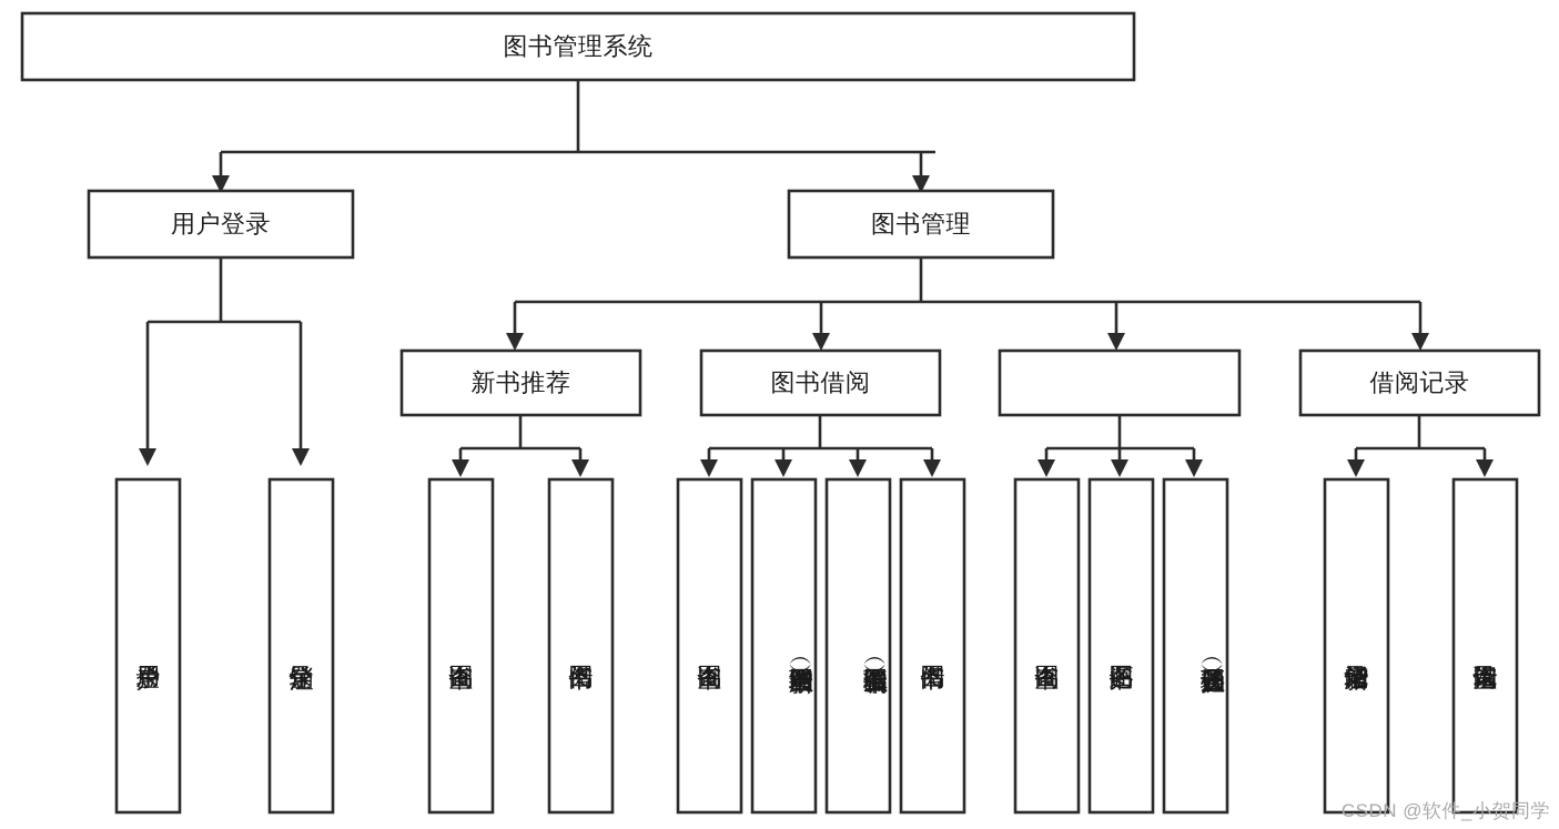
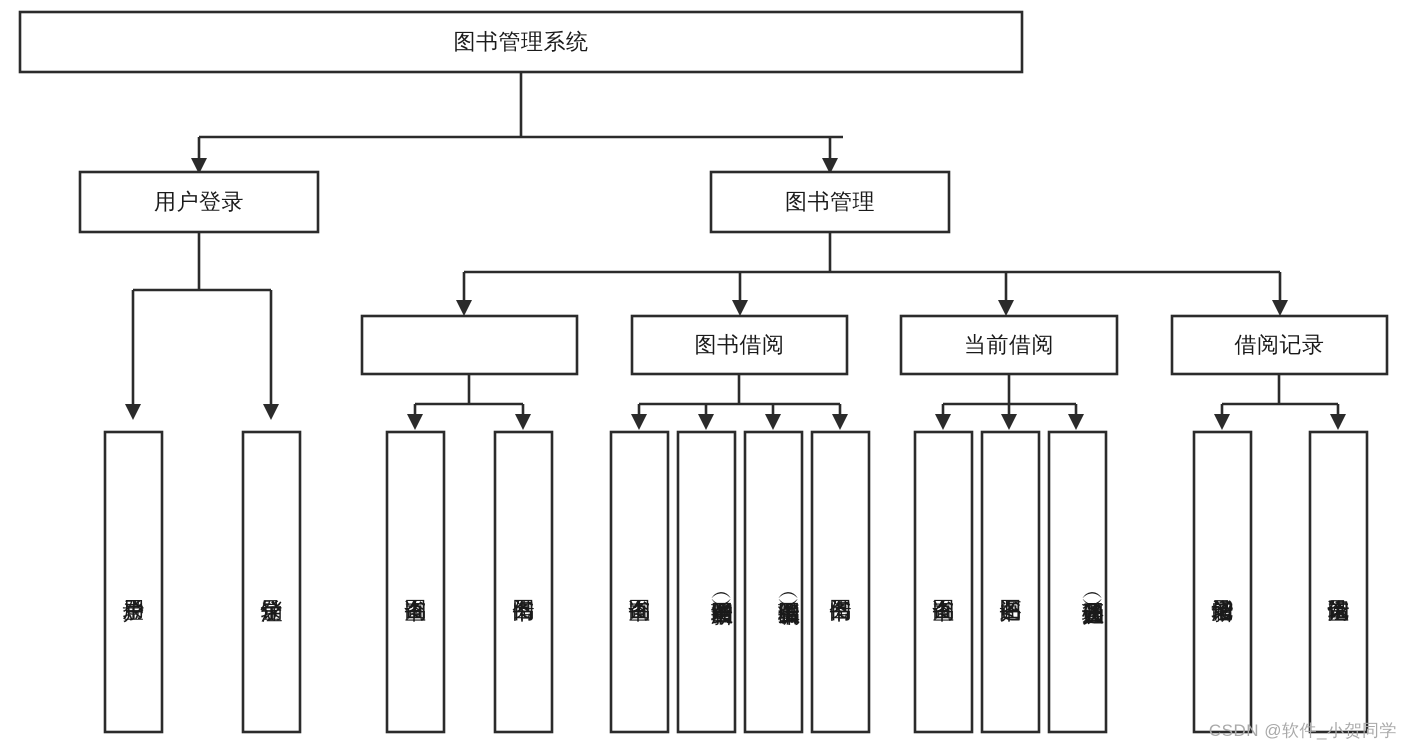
  图书管理系统
  用户登录
  图书管理
- 新书推荐
  图书借阅
+ 当前借阅
  借阅记录
  CSDN @软件_小贺同学
